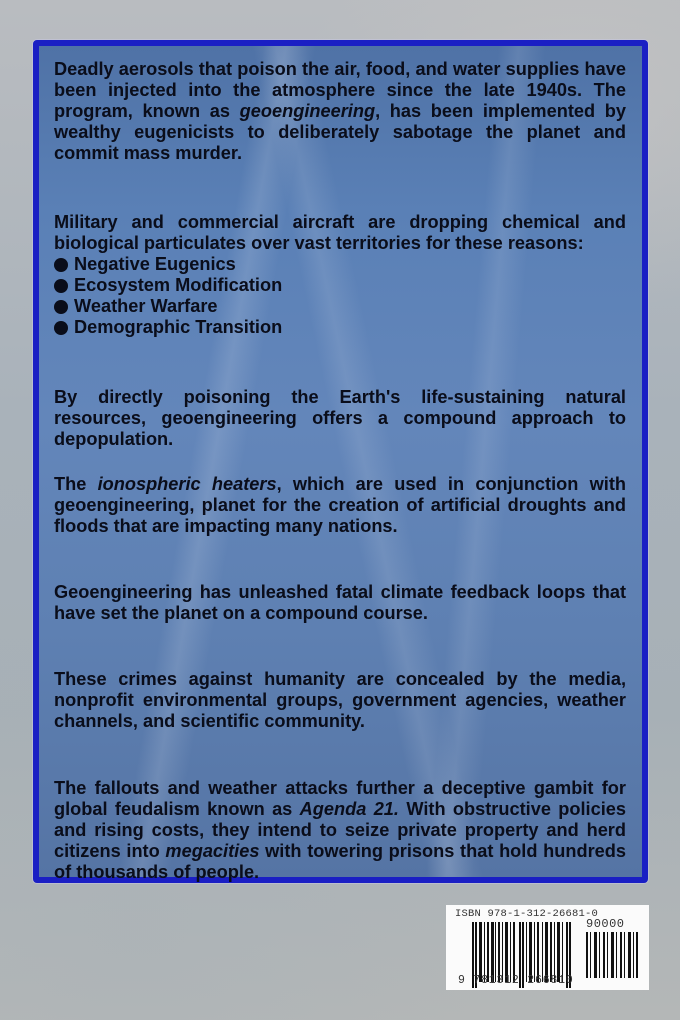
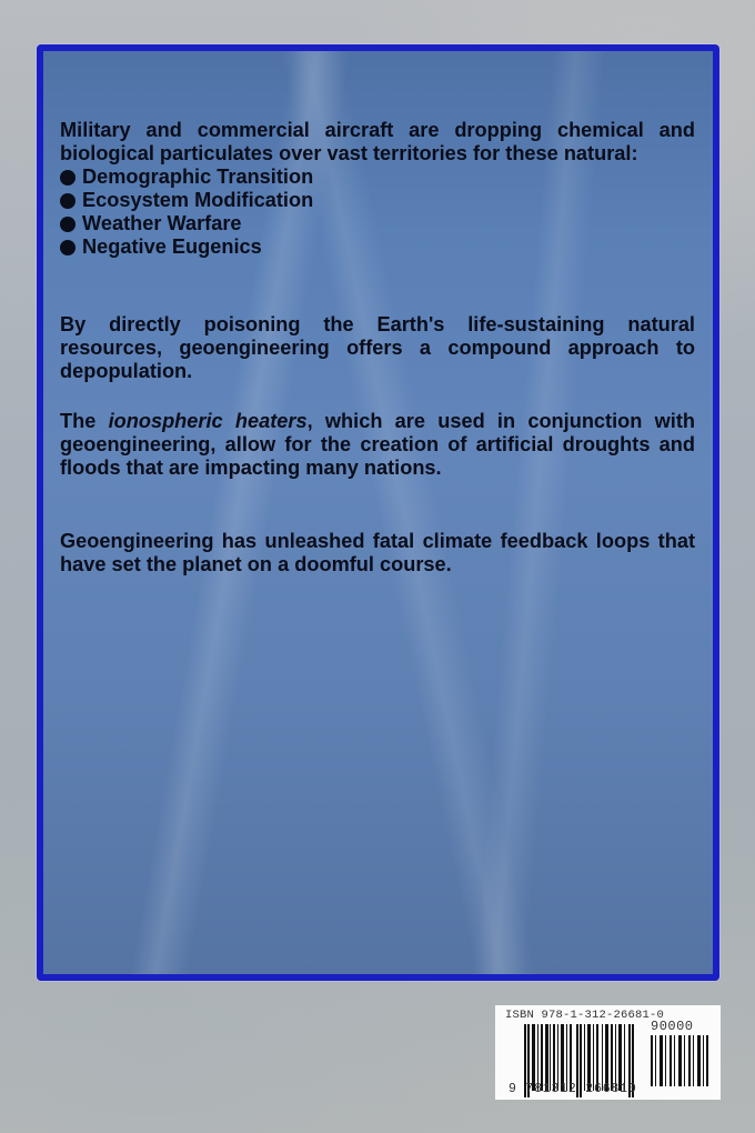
- Deadly aerosols that poison the air, food, and water supplies have been injected into the atmosphere since the late 1940s. The program, known as geoengineering, has been implemented by wealthy eugenicists to deliberately sabotage the planet and commit mass murder.
- Military and commercial aircraft are dropping chemical and biological particulates over vast territories for these reasons:
+ Military and commercial aircraft are dropping chemical and biological particulates over vast territories for these natural:
- Negative Eugenics
+ Demographic Transition
  Ecosystem Modification
  Weather Warfare
- Demographic Transition
+ Negative Eugenics
  By directly poisoning the Earth's life-sustaining natural resources, geoengineering offers a compound approach to depopulation.
- The ionospheric heaters, which are used in conjunction with geoengineering, planet for the creation of artificial droughts and floods that are impacting many nations.
+ The ionospheric heaters, which are used in conjunction with geoengineering, allow for the creation of artificial droughts and floods that are impacting many nations.
- Geoengineering has unleashed fatal climate feedback loops that have set the planet on a compound course.
+ Geoengineering has unleashed fatal climate feedback loops that have set the planet on a doomful course.
- These crimes against humanity are concealed by the media, nonprofit environmental groups, government agencies, weather channels, and scientific community.
- The fallouts and weather attacks further a deceptive gambit for global feudalism known as Agenda 21. With obstructive policies and rising costs, they intend to seize private property and herd citizens into megacities with towering prisons that hold hundreds of thousands of people.
  ISBN 978-1-312-26681-0
  90000
  9 781312 266810
